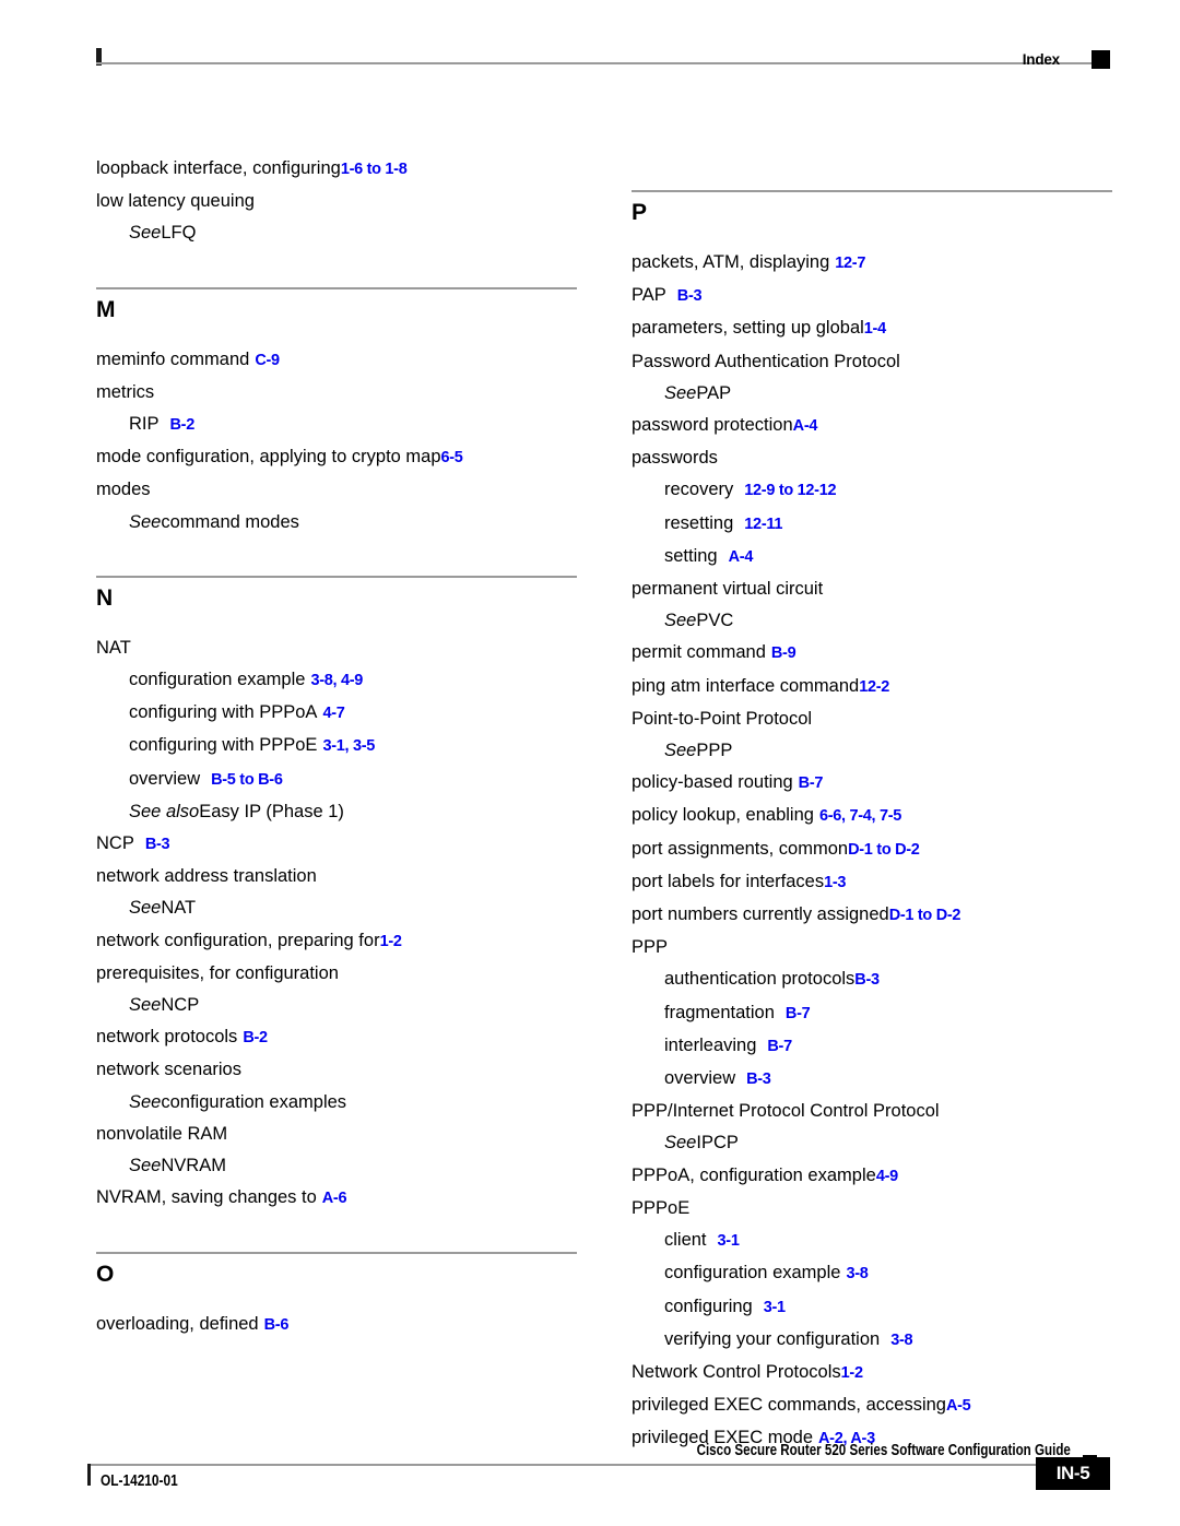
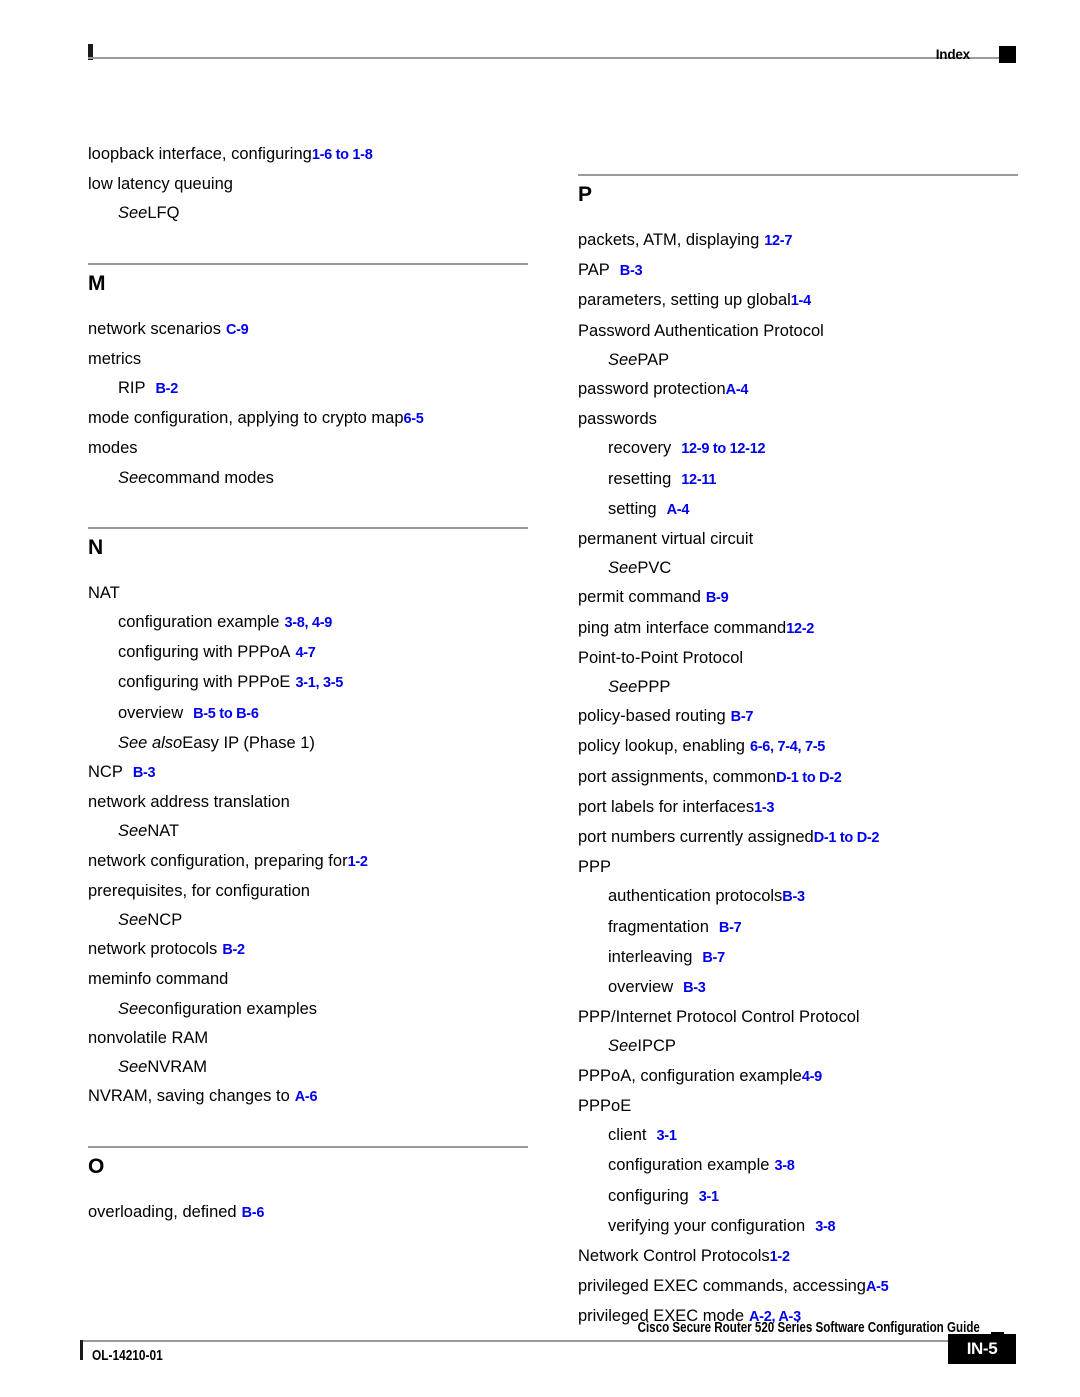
  Index
  loopback interface, configuring1-6 to 1-8
  low latency queuing
  SeeLFQ
  M
- meminfo command C-9
+ network scenarios C-9
  metrics
  RIP B-2
  mode configuration, applying to crypto map6-5
  modes
  Seecommand modes
  N
  NAT
  configuration example 3-8, 4-9
  configuring with PPPoA 4-7
  configuring with PPPoE 3-1, 3-5
  overview B-5 to B-6
  See alsoEasy IP (Phase 1)
  NCP B-3
  network address translation
  SeeNAT
  network configuration, preparing for1-2
  prerequisites, for configuration
  SeeNCP
  network protocols B-2
- network scenarios
+ meminfo command
  Seeconfiguration examples
  nonvolatile RAM
  SeeNVRAM
  NVRAM, saving changes to A-6
  O
  overloading, defined B-6
  P
  packets, ATM, displaying 12-7
  PAP B-3
  parameters, setting up global1-4
  Password Authentication Protocol
  SeePAP
  password protectionA-4
  passwords
  recovery 12-9 to 12-12
  resetting 12-11
  setting A-4
  permanent virtual circuit
  SeePVC
  permit command B-9
  ping atm interface command12-2
  Point-to-Point Protocol
  SeePPP
  policy-based routing B-7
  policy lookup, enabling 6-6, 7-4, 7-5
  port assignments, commonD-1 to D-2
  port labels for interfaces1-3
  port numbers currently assignedD-1 to D-2
  PPP
  authentication protocolsB-3
  fragmentation B-7
  interleaving B-7
  overview B-3
  PPP/Internet Protocol Control Protocol
  SeeIPCP
  PPPoA, configuration example4-9
  PPPoE
  client 3-1
  configuration example 3-8
  configuring 3-1
  verifying your configuration 3-8
  Network Control Protocols1-2
  privileged EXEC commands, accessingA-5
  privileged EXEC mode A-2, A-3
  Cisco Secure Router 520 Series Software Configuration Guide
  OL-14210-01
  IN-5
